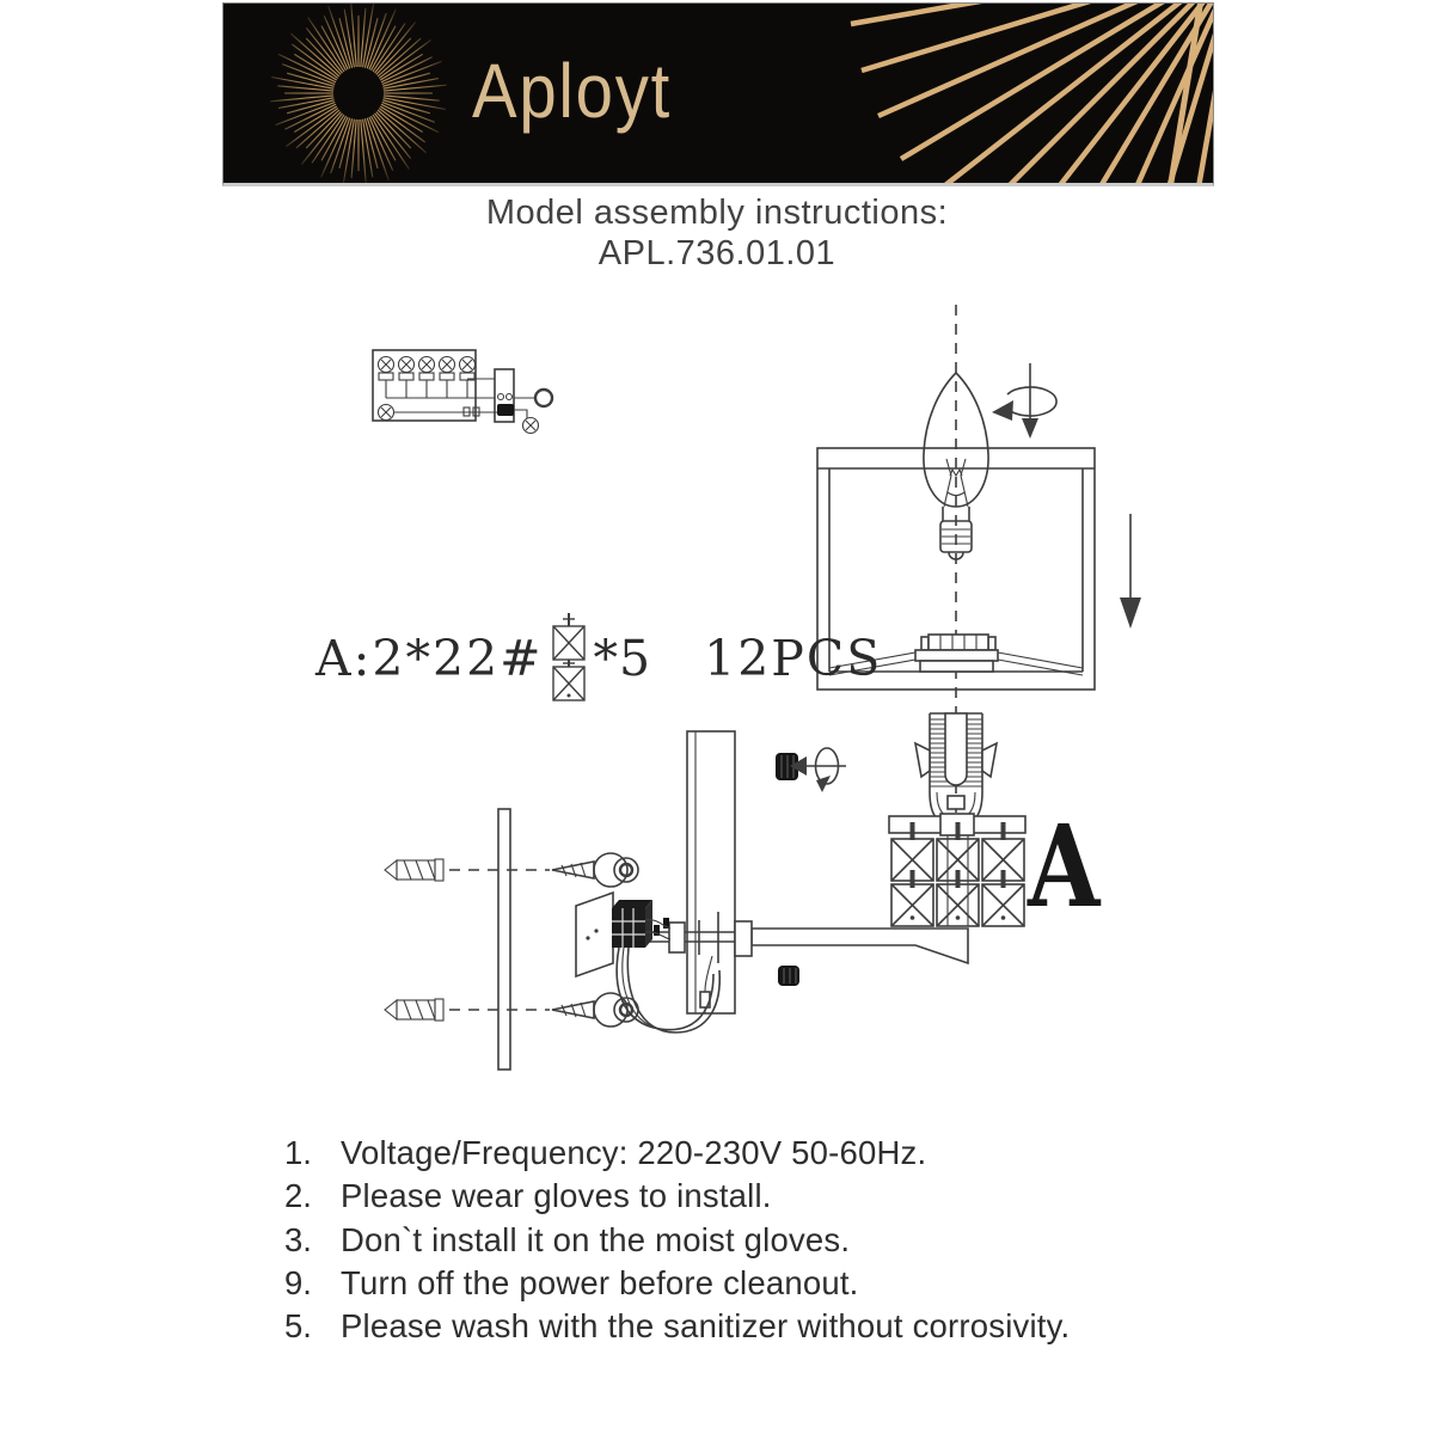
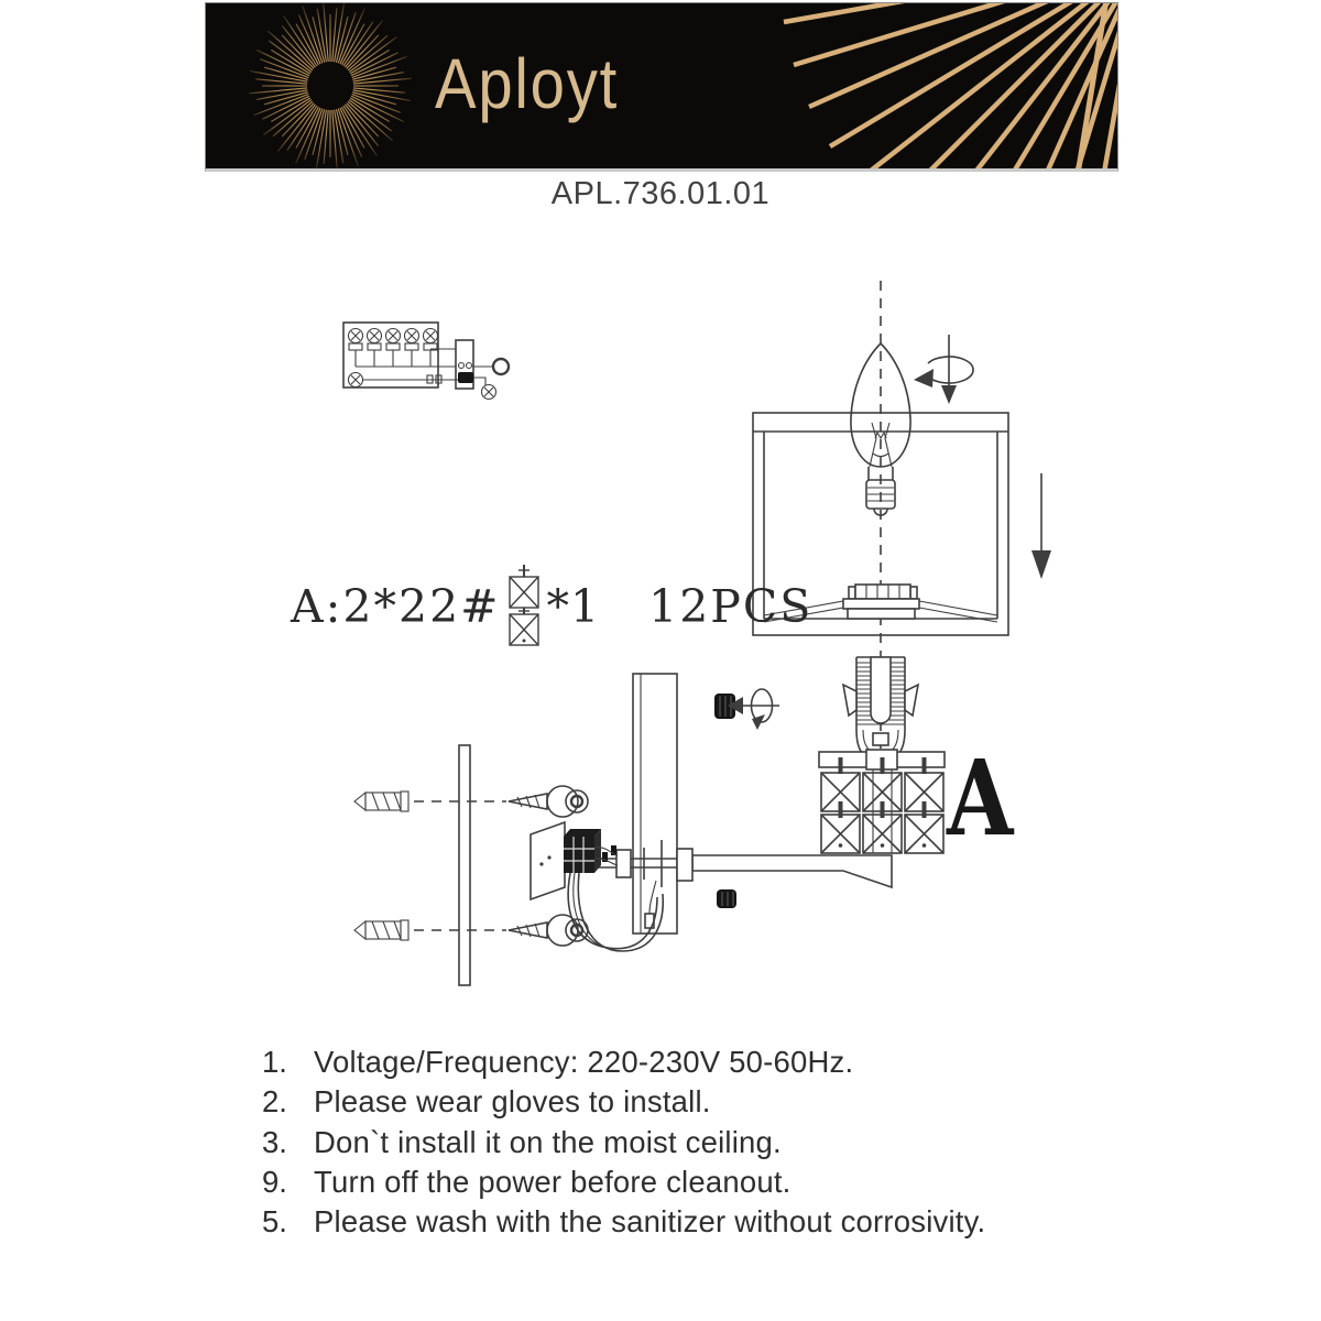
  Aployt
- Model assembly instructions:
  APL.736.01.01
  A:2*22#
- *5
+ *1
  12PCS
  A
  1.
  Voltage/Frequency: 220-230V 50-60Hz.
  2.
  Please wear gloves to install.
  3.
- Don`t install it on the moist gloves.
+ Don`t install it on the moist ceiling.
  9.
  Turn off the power before cleanout.
  5.
  Please wash with the sanitizer without corrosivity.
